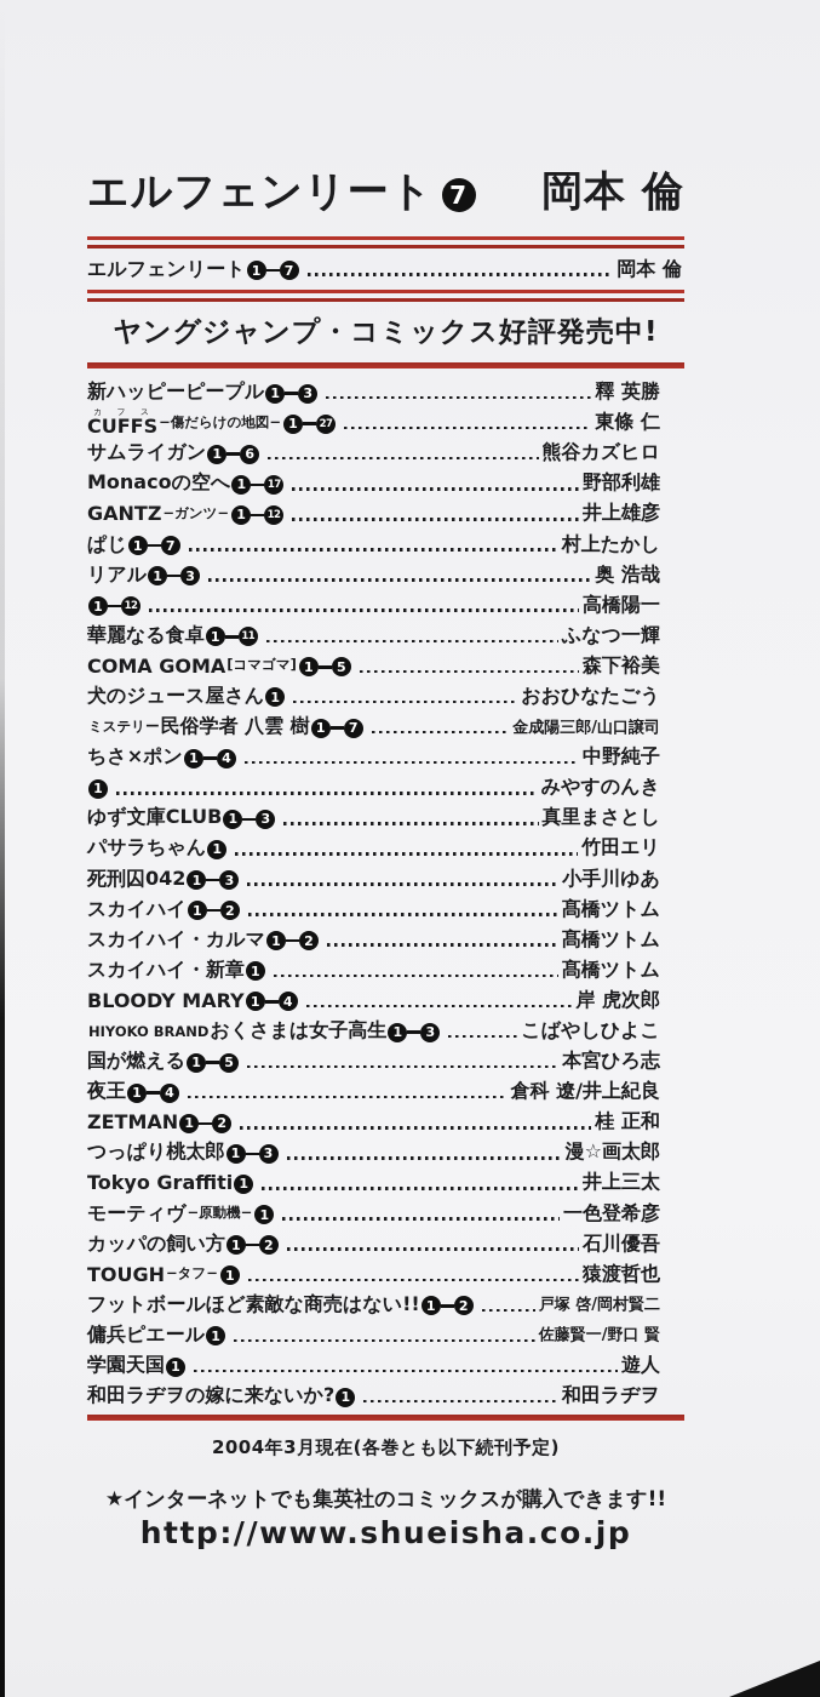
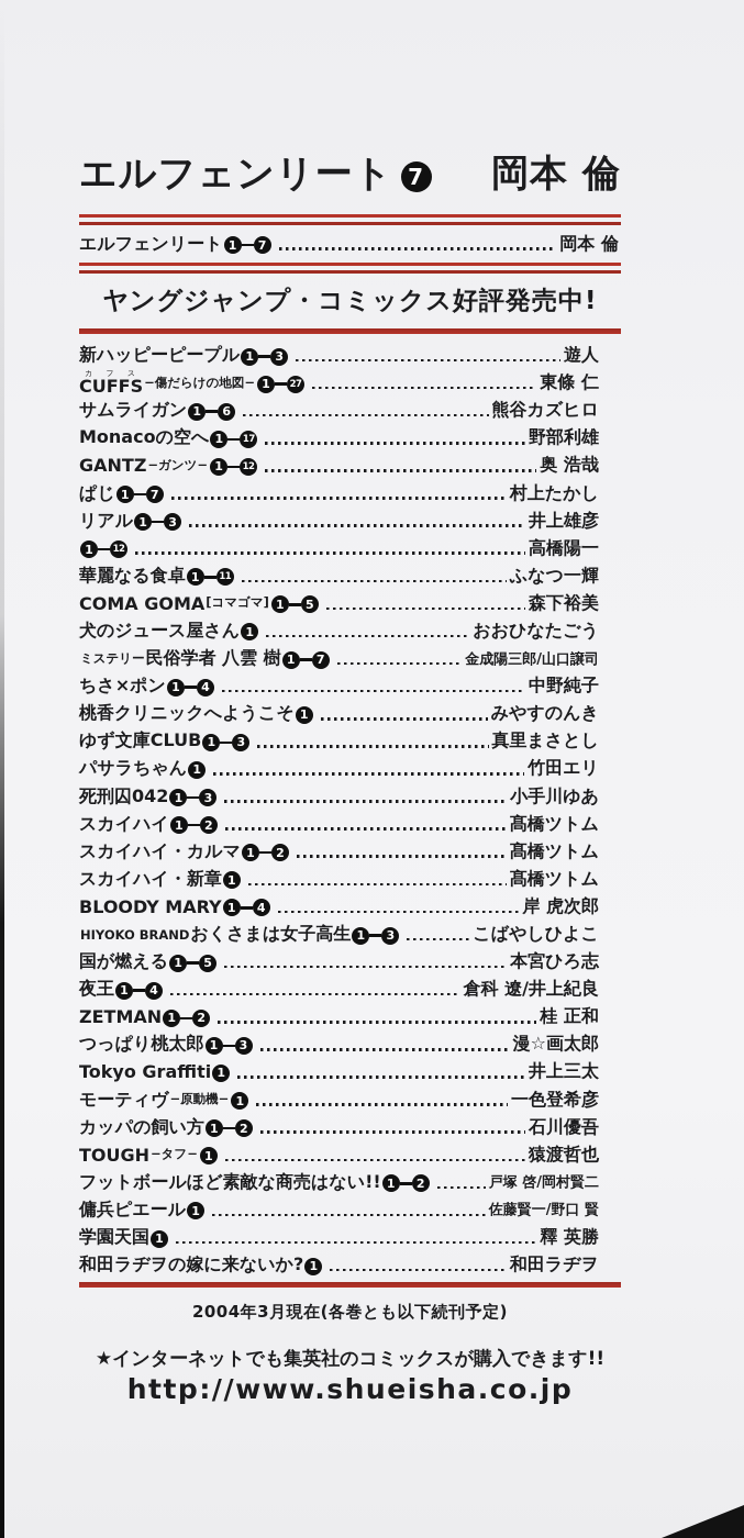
  エルフェンリート
  7
  岡本 倫
  エルフェンリート
  1
  7
  岡本 倫
  ヤングジャンプ・コミックス好評発売中!
  新ハッピーピープル
  1
  3
- 釋 英勝
+ 遊人
  CUFFSカフス
  −傷だらけの地図−
  1
  27
  東條 仁
  サムライガン
  1
  6
  熊谷カズヒロ
  Monacoの空へ
  1
  17
  野部利雄
  GANTZ
  −ガンツ−
  1
  12
- 井上雄彦
+ 奥 浩哉
  ぱじ
  1
  7
  村上たかし
  リアル
  1
  3
- 奥 浩哉
+ 井上雄彦
  1
  12
  高橋陽一
  華麗なる食卓
  1
  11
  ふなつ一輝
  COMA GOMA
  [コマゴマ]
  1
  5
  森下裕美
  犬のジュース屋さん
  1
  おおひなたごう
  ミステリー
  民俗学者 八雲 樹
  1
  7
  金成陽三郎/山口譲司
  ちさ×ポン
  1
  4
  中野純子
+ 桃香クリニックへようこそ
  1
  みやすのんき
  ゆず文庫CLUB
  1
  3
  真里まさとし
  パサラちゃん
  1
  竹田エリ
  死刑囚042
  1
  3
  小手川ゆあ
  スカイハイ
  1
  2
  髙橋ツトム
  スカイハイ・カルマ
  1
  2
  髙橋ツトム
  スカイハイ・新章
  1
  髙橋ツトム
  BLOODY MARY
  1
  4
  岸 虎次郎
  HIYOKO BRAND
  おくさまは女子高生
  1
  3
  こばやしひよこ
  国が燃える
  1
  5
  本宮ひろ志
  夜王
  1
  4
  倉科 遼/井上紀良
  ZETMAN
  1
  2
  桂 正和
  つっぱり桃太郎
  1
  3
  漫☆画太郎
  Tokyo Graffiti
  1
  井上三太
  モーティヴ
  −原動機−
  1
  一色登希彦
  カッパの飼い方
  1
  2
  石川優吾
  TOUGH
  −タフ−
  1
  猿渡哲也
  フットボールほど素敵な商売はない!!
  1
  2
  戸塚 啓/岡村賢二
  傭兵ピエール
  1
  佐藤賢一/野口 賢
  学園天国
  1
- 遊人
+ 釋 英勝
  和田ラヂヲの嫁に来ないか?
  1
  和田ラヂヲ
  2004年3月現在(各巻とも以下続刊予定)
  ★インターネットでも集英社のコミックスが購入できます!!
  http://www.shueisha.co.jp
